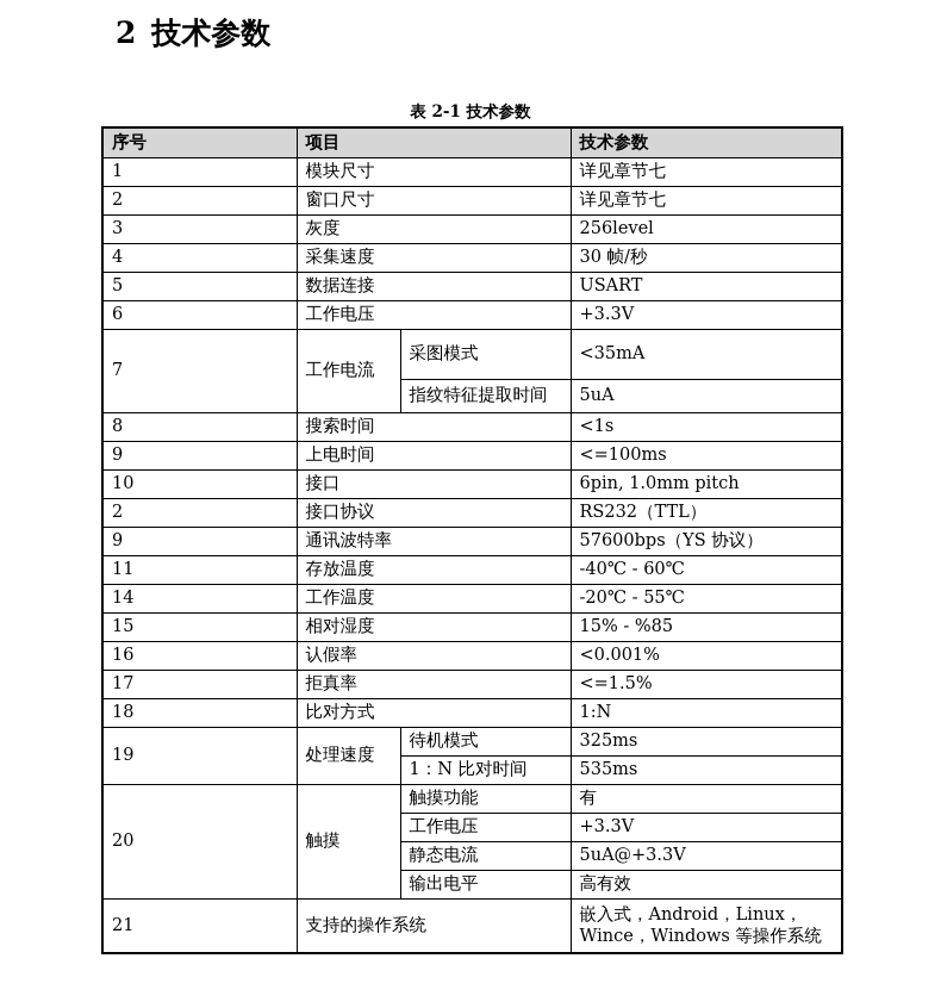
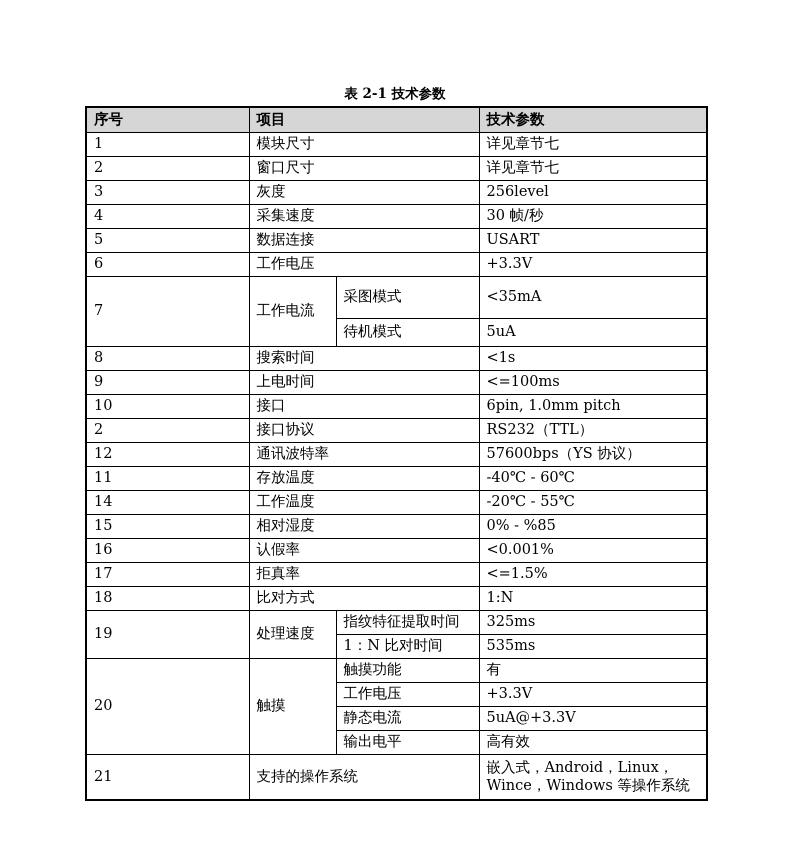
- 2 技术参数
  表 2-1 技术参数
  序号	项目	技术参数
  1	模块尺寸	详见章节七
  2	窗口尺寸	详见章节七
  3	灰度	256level
  4	采集速度	30 帧/秒
  5	数据连接	USART
  6	工作电压	+3.3V
  7	工作电流	采图模式	<35mA
- 指纹特征提取时间	5uA
+ 待机模式	5uA
  8	搜索时间	<1s
  9	上电时间	<=100ms
  10	接口	6pin, 1.0mm pitch
  2	接口协议	RS232（TTL）
- 9	通讯波特率	57600bps（YS 协议）
+ 12	通讯波特率	57600bps（YS 协议）
  11	存放温度	-40℃ - 60℃
  14	工作温度	-20℃ - 55℃
- 15	相对湿度	15% - %85
+ 15	相对湿度	0% - %85
  16	认假率	<0.001%
  17	拒真率	<=1.5%
  18	比对方式	1:N
- 19	处理速度	待机模式	325ms
+ 19	处理速度	指纹特征提取时间	325ms
  1：N 比对时间	535ms
  20	触摸	触摸功能	有
  工作电压	+3.3V
  静态电流	5uA@+3.3V
  输出电平	高有效
  21	支持的操作系统	嵌入式，Android，Linux，Wince，Windows 等操作系统
